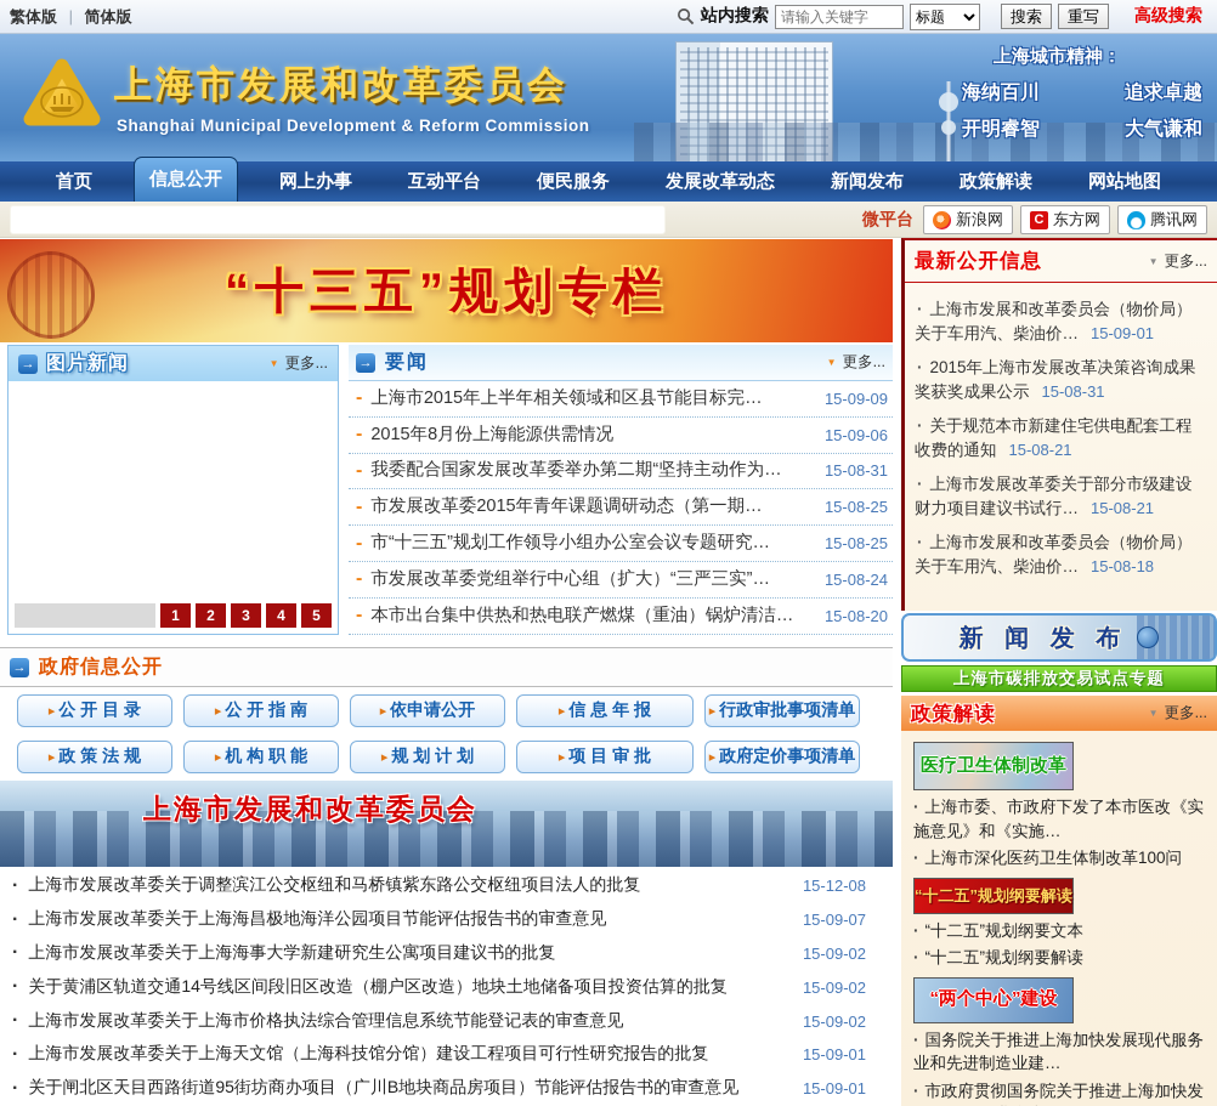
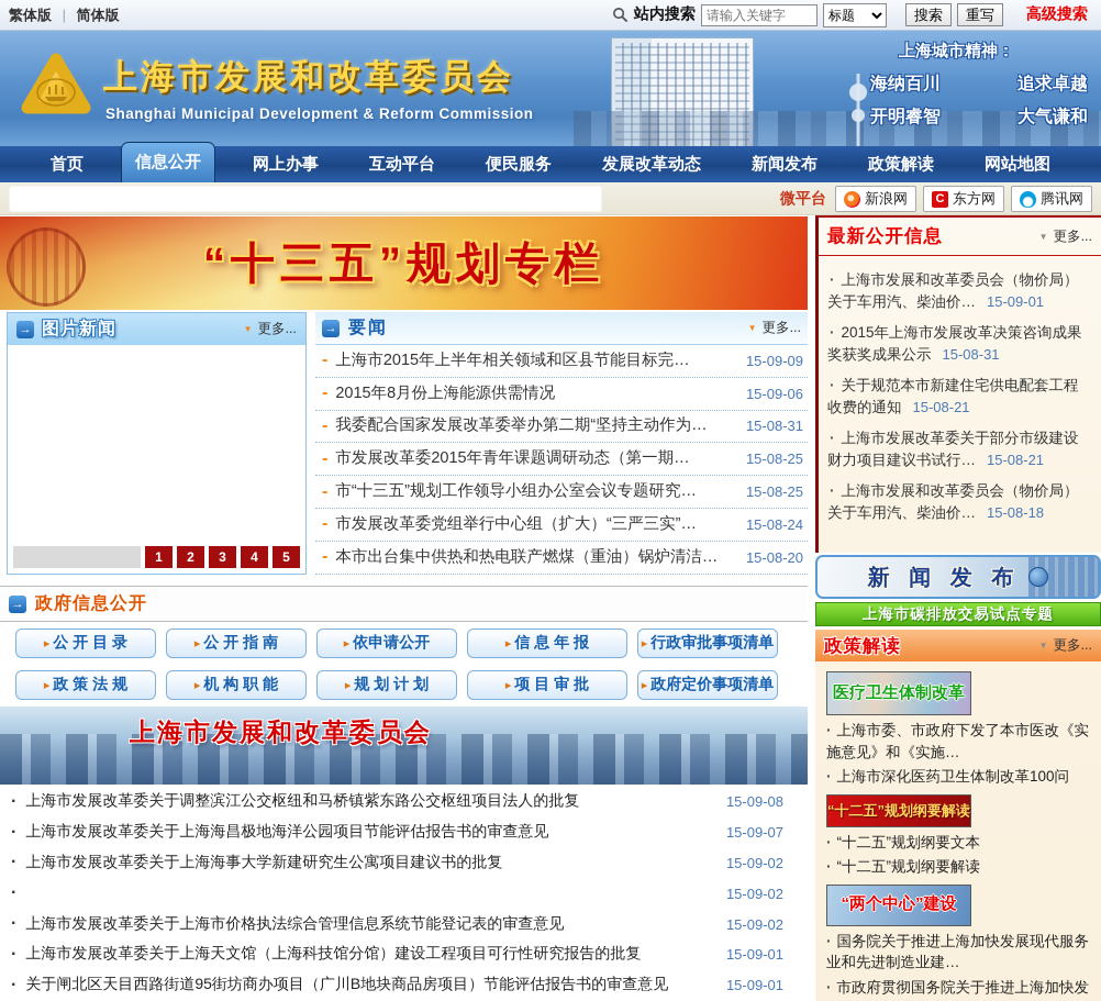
  繁体版 | 简体版
  站内搜索
  请输入关键字
  标题
  搜索
  重写
  高级搜索
  上海市发展和改革委员会
  Shanghai Municipal Development & Reform Commission
  上海城市精神：
  海纳百川
  追求卓越
  开明睿智
  大气谦和
  首页
  信息公开
  网上办事
  互动平台
  便民服务
  发展改革动态
  新闻发布
  政策解读
  网站地图
  微平台
  新浪网
  东方网
  腾讯网
  “十三五”规划专栏
  →
  图片新闻
  ▼
  更多...
  1
  2
  3
  4
  5
  →
  要闻
  ▼
  更多...
  上海市2015年上半年相关领域和区县节能目标完…
  15-09-09
  2015年8月份上海能源供需情况
  15-09-06
  我委配合国家发展改革委举办第二期“坚持主动作为…
  15-08-31
  市发展改革委2015年青年课题调研动态（第一期…
  15-08-25
  市“十三五”规划工作领导小组办公室会议专题研究…
  15-08-25
  市发展改革委党组举行中心组（扩大）“三严三实”…
  15-08-24
  本市出台集中供热和热电联产燃煤（重油）锅炉清洁…
  15-08-20
  →
  政府信息公开
  公 开 目 录
  公 开 指 南
  依申请公开
  信 息 年 报
  行政审批事项清单
  政 策 法 规
  机 构 职 能
  规 划 计 划
  项 目 审 批
  政府定价事项清单
  上海市发展和改革委员会
  上海市发展改革委关于调整滨江公交枢纽和马桥镇紫东路公交枢纽项目法人的批复
- 15-12-08
+ 15-09-08
  上海市发展改革委关于上海海昌极地海洋公园项目节能评估报告书的审查意见
  15-09-07
  上海市发展改革委关于上海海事大学新建研究生公寓项目建议书的批复
  15-09-02
- 关于黄浦区轨道交通14号线区间段旧区改造（棚户区改造）地块土地储备项目投资估算的批复
  15-09-02
  上海市发展改革委关于上海市价格执法综合管理信息系统节能登记表的审查意见
  15-09-02
  上海市发展改革委关于上海天文馆（上海科技馆分馆）建设工程项目可行性研究报告的批复
  15-09-01
  关于闸北区天目西路街道95街坊商办项目（广川B地块商品房项目）节能评估报告书的审查意见
  15-09-01
  最新公开信息
  ▼
  更多...
  上海市发展和改革委员会（物价局）关于车用汽、柴油价… 15-09-01
  2015年上海市发展改革决策咨询成果奖获奖成果公示 15-08-31
  关于规范本市新建住宅供电配套工程收费的通知 15-08-21
  上海市发展改革委关于部分市级建设财力项目建议书试行… 15-08-21
  上海市发展和改革委员会（物价局）关于车用汽、柴油价… 15-08-18
  新 闻 发 布
  上海市碳排放交易试点专题
  政策解读
  ▼
  更多...
  医疗卫生体制改革
  上海市委、市政府下发了本市医改《实施意见》和《实施…
  上海市深化医药卫生体制改革100问
  “十二五”规划纲要解读
  “十二五”规划纲要文本
  “十二五”规划纲要解读
  “两个中心”建设
  国务院关于推进上海加快发展现代服务业和先进制造业建…
